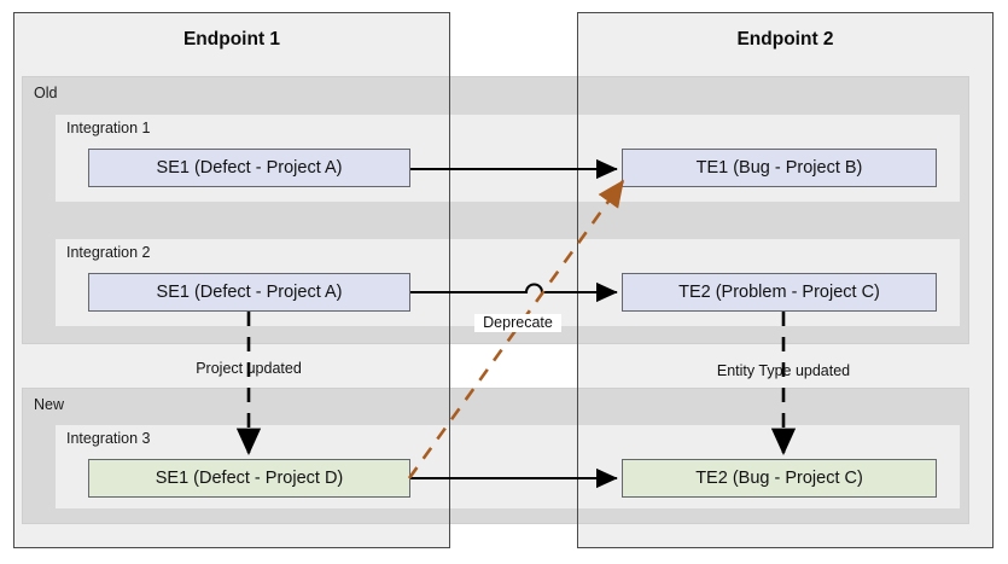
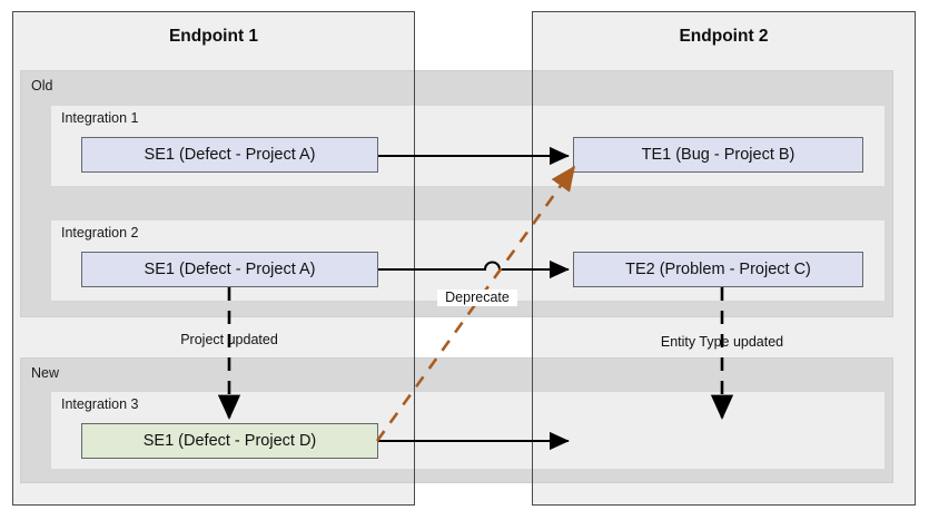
  Endpoint 1
  Endpoint 2
  Old
  Integration 1
  Integration 2
  New
  Integration 3
  SE1 (Defect - Project A)
  TE1 (Bug - Project B)
  SE1 (Defect - Project A)
  TE2 (Problem - Project C)
  SE1 (Defect - Project D)
- TE2 (Bug - Project C)
  Project updated
  Entity Type updated
  Deprecate
